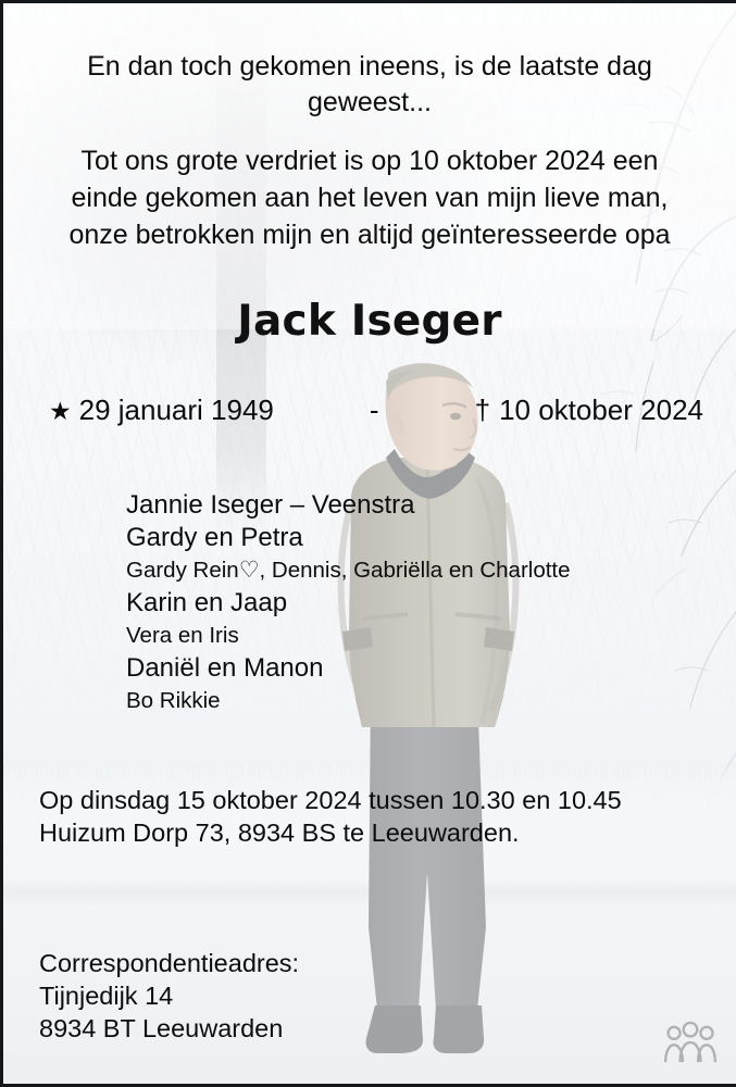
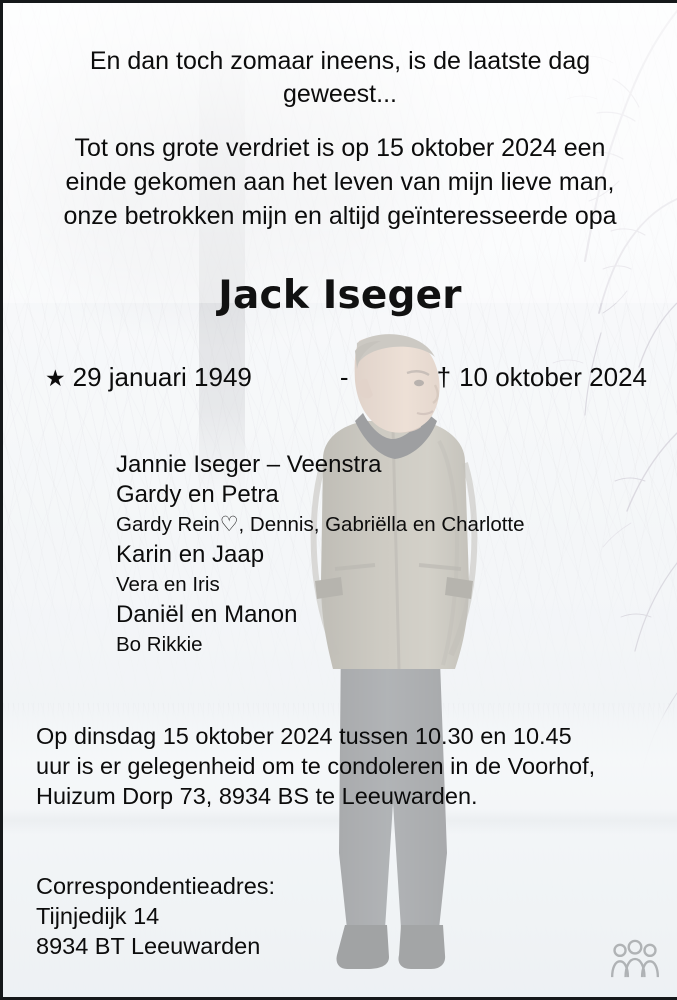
- En dan toch gekomen ineens, is de laatste dag
+ En dan toch zomaar ineens, is de laatste dag
  geweest...
- Tot ons grote verdriet is op 10 oktober 2024 een
+ Tot ons grote verdriet is op 15 oktober 2024 een
  einde gekomen aan het leven van mijn lieve man,
  onze betrokken mijn en altijd geïnteresseerde opa
  Jack Iseger
  ★ 29 januari 1949
  -
  † 10 oktober 2024
  Jannie Iseger – Veenstra
  Gardy en Petra
  Gardy Rein♡, Dennis, Gabriëlla en Charlotte
  Karin en Jaap
  Vera en Iris
  Daniël en Manon
  Bo Rikkie
  Op dinsdag 15 oktober 2024 tussen 10.30 en 10.45
+ uur is er gelegenheid om te condoleren in de Voorhof,
  Huizum Dorp 73, 8934 BS te Leeuwarden.
  Correspondentieadres:
  Tijnjedijk 14
  8934 BT Leeuwarden
